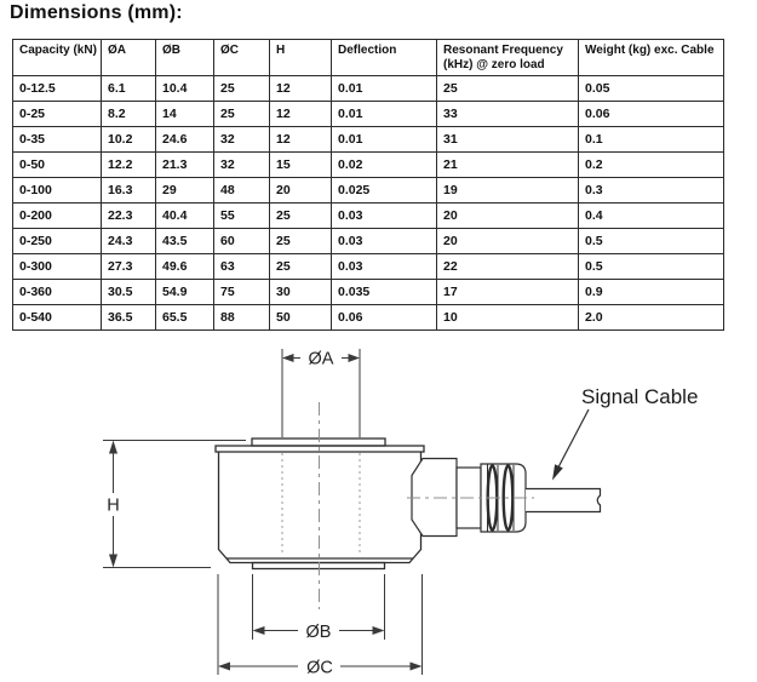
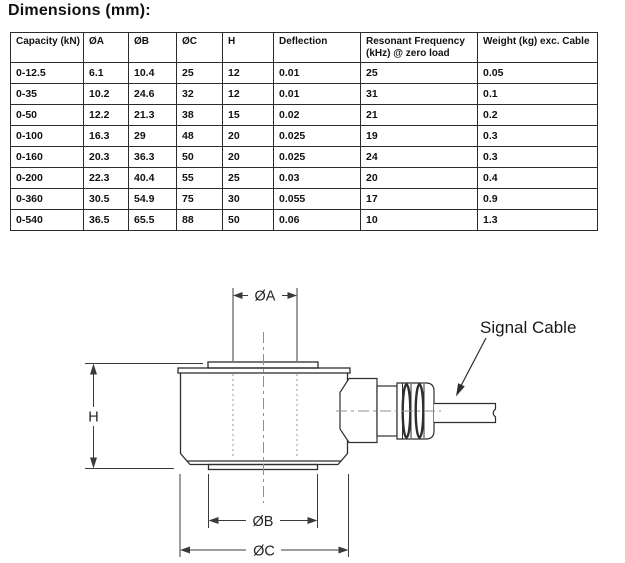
  Dimensions (mm):
  Capacity (kN)	ØA	ØB	ØC	H	Deflection	Resonant Frequency (kHz) @ zero load	Weight (kg) exc. Cable
  0-12.5	6.1	10.4	25	12	0.01	25	0.05
- 0-25	8.2	14	25	12	0.01	33	0.06
  0-35	10.2	24.6	32	12	0.01	31	0.1
- 0-50	12.2	21.3	32	15	0.02	21	0.2
+ 0-50	12.2	21.3	38	15	0.02	21	0.2
  0-100	16.3	29	48	20	0.025	19	0.3
+ 0-160	20.3	36.3	50	20	0.025	24	0.3
  0-200	22.3	40.4	55	25	0.03	20	0.4
- 0-250	24.3	43.5	60	25	0.03	20	0.5
- 0-300	27.3	49.6	63	25	0.03	22	0.5
- 0-360	30.5	54.9	75	30	0.035	17	0.9
+ 0-360	30.5	54.9	75	30	0.055	17	0.9
- 0-540	36.5	65.5	88	50	0.06	10	2.0
+ 0-540	36.5	65.5	88	50	0.06	10	1.3
  ØA
  H
  ØB
  ØC
  Signal Cable
